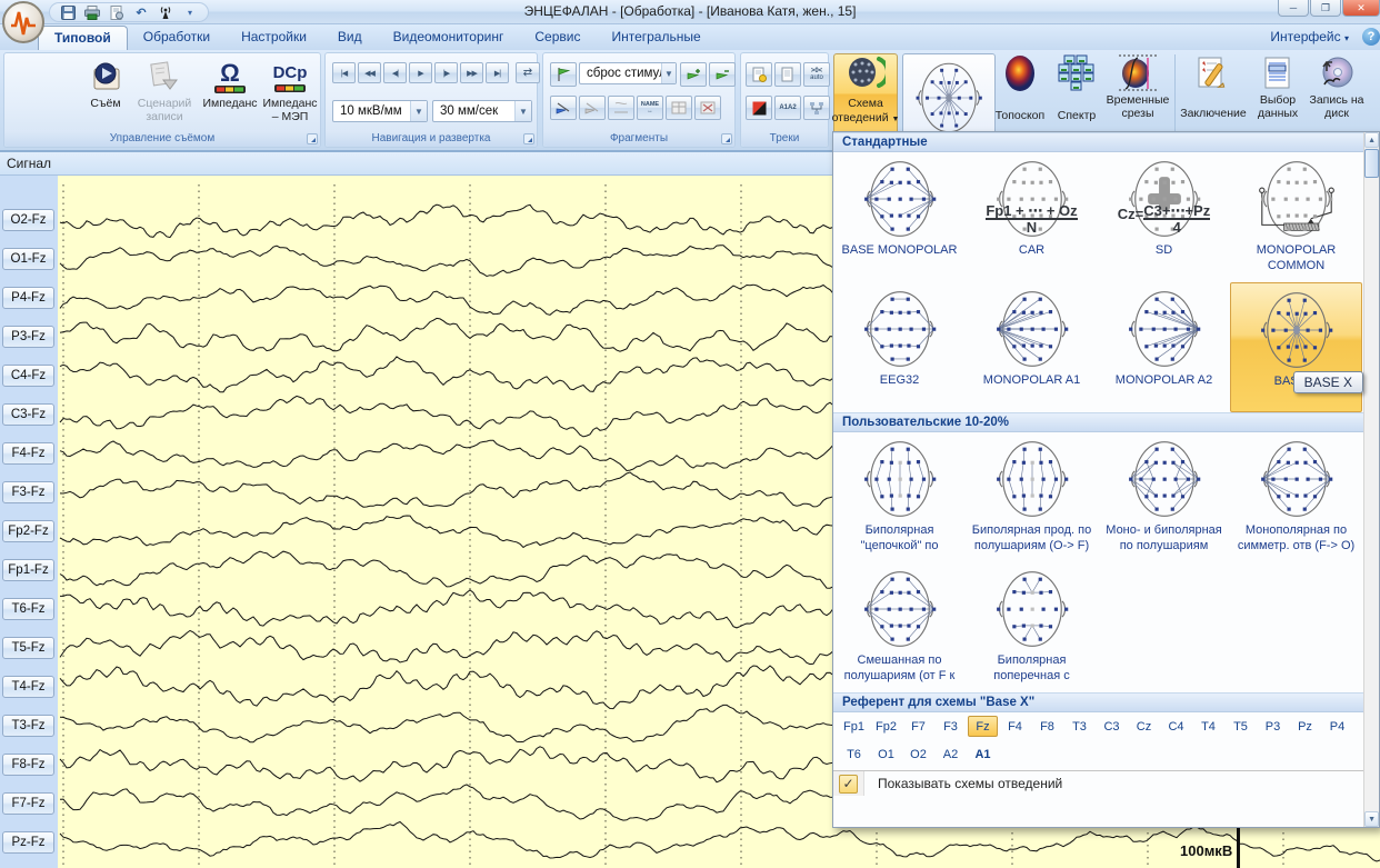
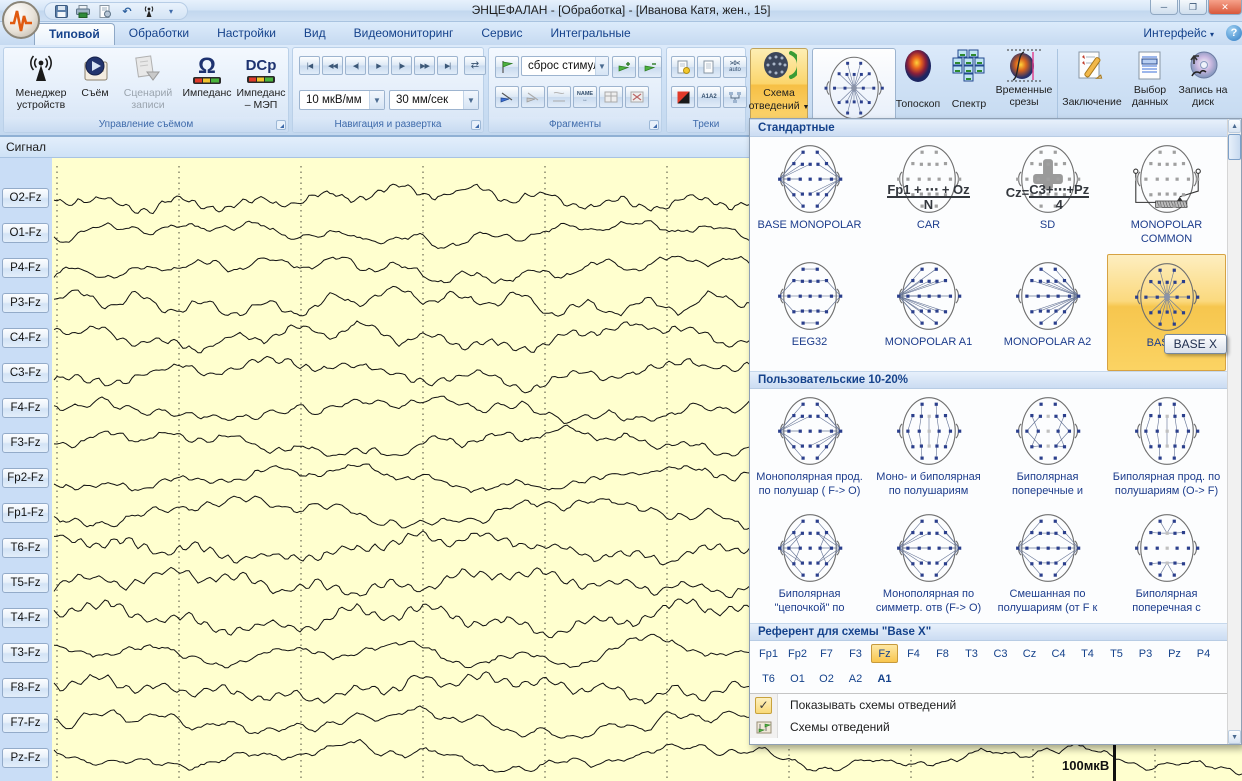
  ↶
  ▾
  ЭНЦЕФАЛАН - [Обработка] - [Иванова Катя, жен., 15]
  ─
  ❐
  ✕
  Типовой
  Обработки
  Настройки
  Вид
  Видеомониторинг
  Сервис
  Интегральные
  Интерфейс ▾
  ?
+ Менеджер устройств
  Съём
  Сценарий записи
  Ω
  Импеданс
  DCp
  Импеданс – МЭП
  Управление съёмом
  ⇄
  10 мкВ/мм
  ▼
  30 мм/сек
  ▼
  Навигация и развертка
  сброс стиму
  ▼
  Фрагменты
  Треки
  Схема
  отведений
  Топоскоп
  Спектр
  Временные срезы
  Заключение
  Выбор данных
  Запись на диск
  Сигнал
  O2-Fz
  O1-Fz
  P4-Fz
  P3-Fz
  C4-Fz
  C3-Fz
  F4-Fz
  F3-Fz
  Fp2-Fz
  Fp1-Fz
  T6-Fz
  T5-Fz
  T4-Fz
  T3-Fz
  F8-Fz
  F7-Fz
  Pz-Fz
  100мкВ
  Стандартные
  BASE MONOPOLAR
  Fp1 + ⋯ + Oz
  N
  CAR
  Cz=C3+⋯+Pz
  4
  SD
  MONOPOLAR COMMON
  EEG32
  MONOPOLAR A1
  MONOPOLAR A2
  BASE X
  Пользовательские 10-20%
+ Монополярная прод. по полушар ( F-> O)
- Биполярная "цепочкой" по
+ Моно- и биполярная по полушариям
+ Биполярная поперечные и
  Биполярная прод. по полушариям (O-> F)
- Моно- и биполярная по полушариям
+ Биполярная "цепочкой" по
  Монополярная по симметр. отв (F-> O)
  Смешанная по полушариям (от F к
  Биполярная поперечная с
  Референт для схемы "Base X"
  Fp1
  Fp2
  F7
  F3
  Fz
  F4
  F8
  T3
  C3
  Cz
  C4
  T4
  T5
  P3
  Pz
  P4
  T6
  O1
  O2
  A2
  A1
  ✓
  Показывать схемы отведений
+ Схемы отведений
